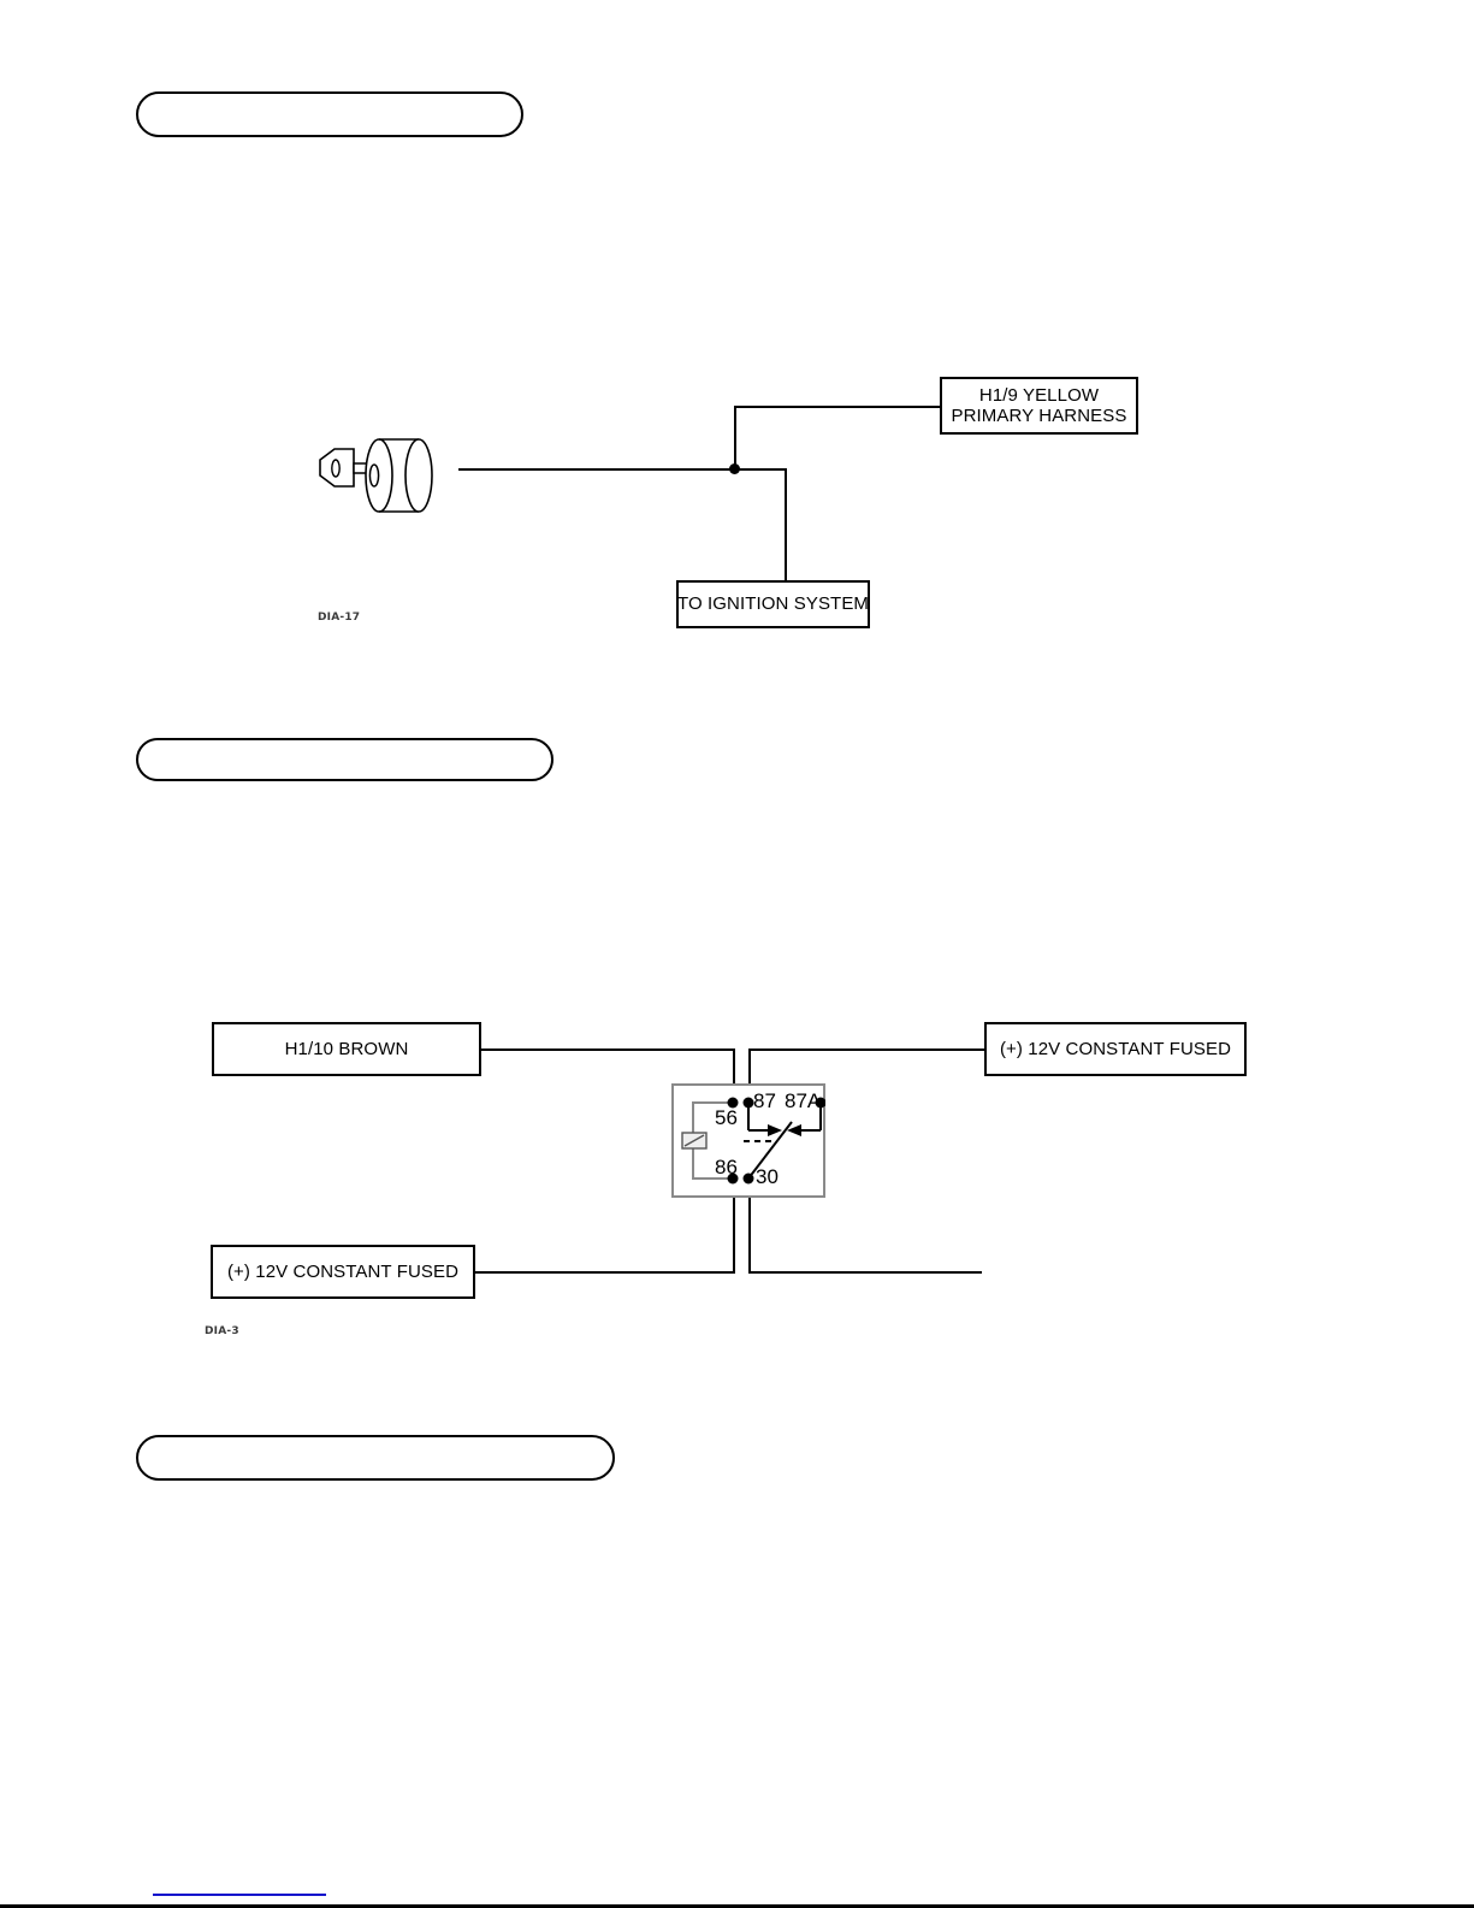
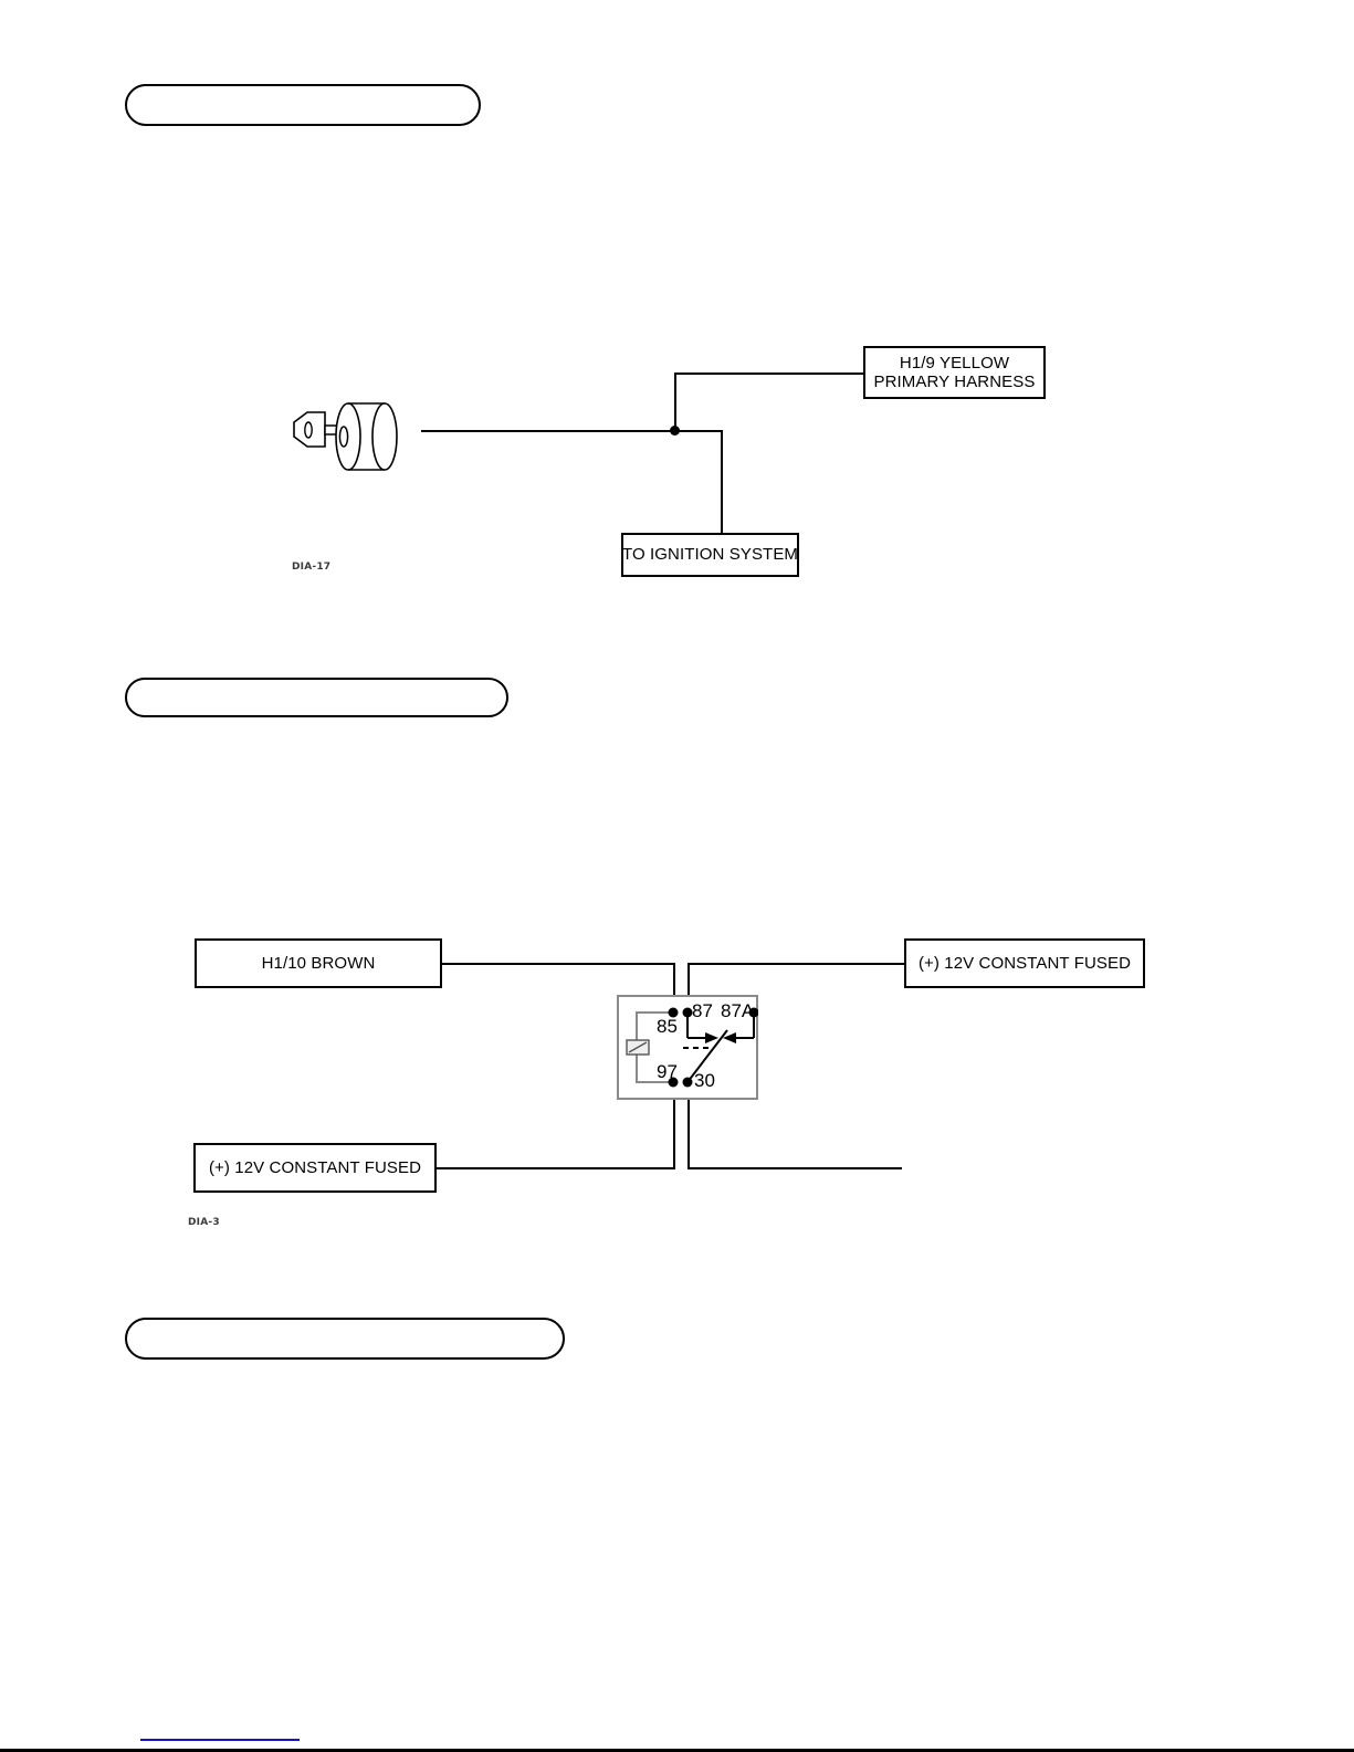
  H1/9 YELLOW
  PRIMARY HARNESS
  TO IGNITION SYSTEM
  DIA-17
  H1/10 BROWN
  (+) 12V CONSTANT FUSED
  (+) 12V CONSTANT FUSED
- 56
+ 85
- 86
+ 97
  87
  87A
  30
  DIA-3
